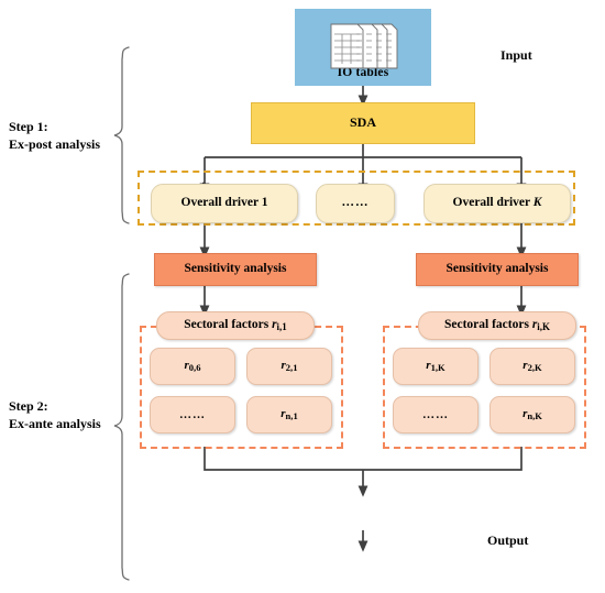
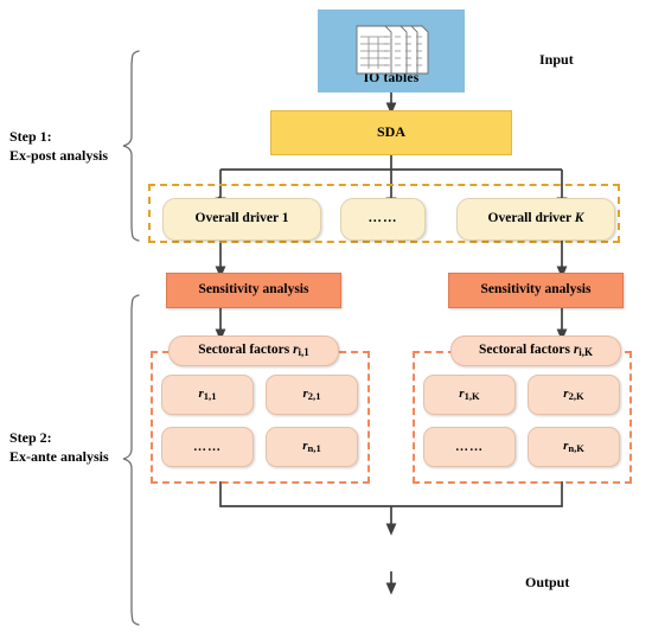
  IO tables
  Input
  SDA
  Overall driver 1
  ……
  Overall driver K
  Sensitivity analysis
  Sensitivity analysis
  Sectoral factors ri,1
  Sectoral factors ri,K
- r0,6
+ r1,1
  r2,1
  ……
  rn,1
  r1,K
  r2,K
  ……
  rn,K
  Output
  Step 1:
  Ex-post analysis
  Step 2:
  Ex-ante analysis
